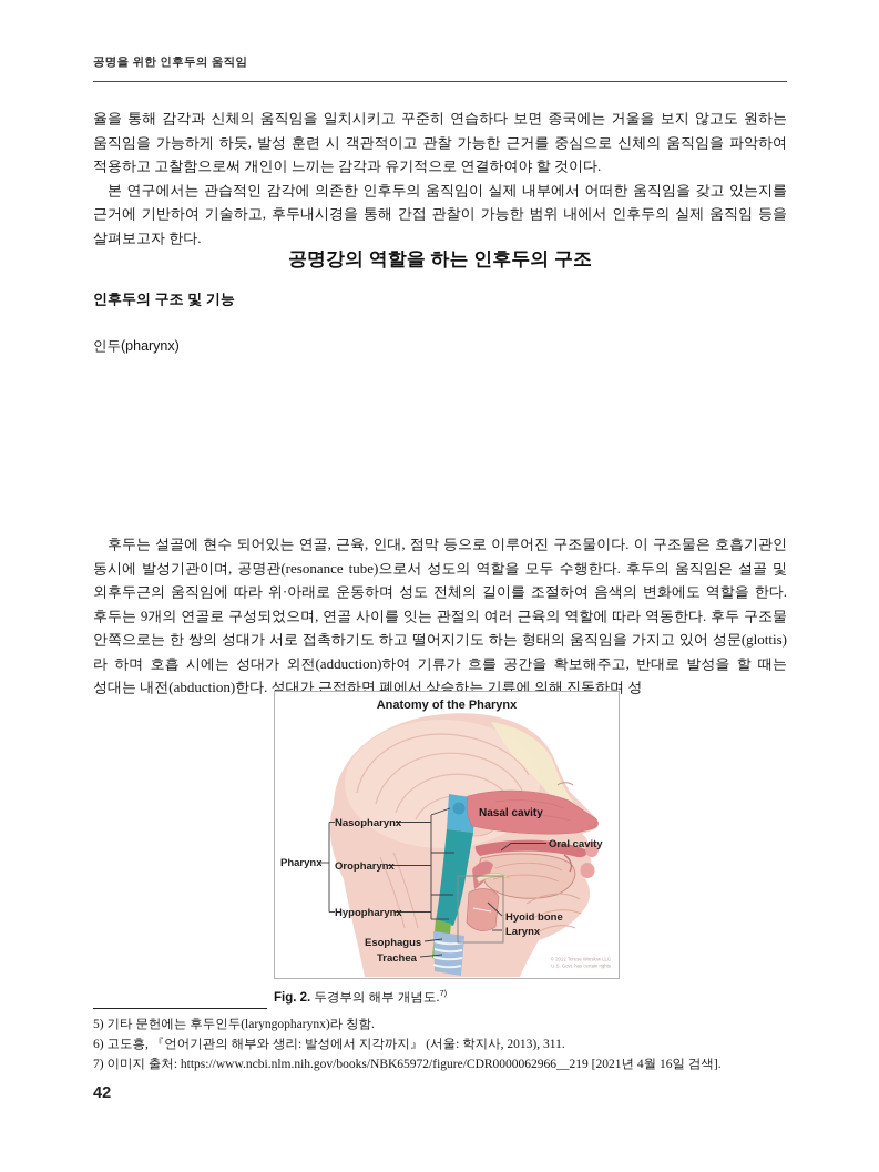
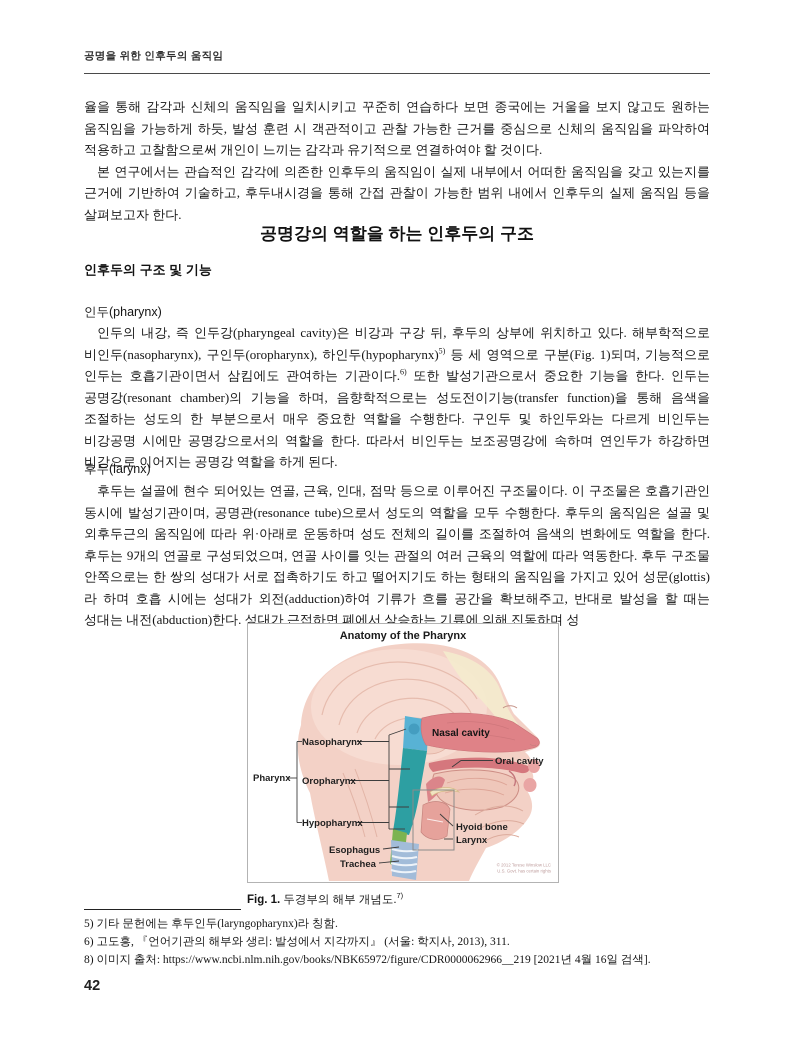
  공명을 위한 인후두의 움직임
  율을 통해 감각과 신체의 움직임을 일치시키고 꾸준히 연습하다 보면 종국에는 거울을 보지 않고도 원하는 움직임을 가능하게 하듯, 발성 훈련 시 객관적이고 관찰 가능한 근거를 중심으로 신체의 움직임을 파악하여 적용하고 고찰함으로써 개인이 느끼는 감각과 유기적으로 연결하여야 할 것이다.
  본 연구에서는 관습적인 감각에 의존한 인후두의 움직임이 실제 내부에서 어떠한 움직임을 갖고 있는지를 근거에 기반하여 기술하고, 후두내시경을 통해 간접 관찰이 가능한 범위 내에서 인후두의 실제 움직임 등을 살펴보고자 한다.
  공명강의 역할을 하는 인후두의 구조
  인후두의 구조 및 기능
  인두(pharynx)
+ 인두의 내강, 즉 인두강(pharyngeal cavity)은 비강과 구강 뒤, 후두의 상부에 위치하고 있다. 해부학적으로 비인두(nasopharynx), 구인두(oropharynx), 하인두(hypopharynx)5) 등 세 영역으로 구분(Fig. 1)되며, 기능적으로 인두는 호흡기관이면서 삼킴에도 관여하는 기관이다.6) 또한 발성기관으로서 중요한 기능을 한다. 인두는 공명강(resonant chamber)의 기능을 하며, 음향학적으로는 성도전이기능(transfer function)을 통해 음색을 조절하는 성도의 한 부분으로서 매우 중요한 역할을 수행한다. 구인두 및 하인두와는 다르게 비인두는 비강공명 시에만 공명강으로서의 역할을 한다. 따라서 비인두는 보조공명강에 속하며 연인두가 하강하면 비강으로 이어지는 공명강 역할을 하게 된다.
+ 후두(larynx)
  후두는 설골에 현수 되어있는 연골, 근육, 인대, 점막 등으로 이루어진 구조물이다. 이 구조물은 호흡기관인 동시에 발성기관이며, 공명관(resonance tube)으로서 성도의 역할을 모두 수행한다. 후두의 움직임은 설골 및 외후두근의 움직임에 따라 위·아래로 운동하며 성도 전체의 길이를 조절하여 음색의 변화에도 역할을 한다. 후두는 9개의 연골로 구성되었으며, 연골 사이를 잇는 관절의 여러 근육의 역할에 따라 역동한다. 후두 구조물 안쪽으로는 한 쌍의 성대가 서로 접촉하기도 하고 떨어지기도 하는 형태의 움직임을 가지고 있어 성문(glottis)라 하며 호흡 시에는 성대가 외전(adduction)하여 기류가 흐를 공간을 확보해주고, 반대로 발성을 할 때는 성대는 내전(abduction)한다. 성대가 근접하면 폐에서 상승하는 기류에 의해 진동하며 성
  Anatomy of the Pharynx
  Nasal cavity
  Oral cavity
  Pharynx
  Nasopharynx
  Oropharynx
  Hypopharynx
  Hyoid bone
  Larynx
  Esophagus
  Trachea
- Fig. 2. 두경부의 해부 개념도.7)
+ Fig. 1. 두경부의 해부 개념도.7)
  5) 기타 문헌에는 후두인두(laryngopharynx)라 칭함.
  6) 고도흥, 『언어기관의 해부와 생리: 발성에서 지각까지』 (서울: 학지사, 2013), 311.
- 7) 이미지 출처: https://www.ncbi.nlm.nih.gov/books/NBK65972/figure/CDR0000062966__219 [2021년 4월 16일 검색].
+ 8) 이미지 출처: https://www.ncbi.nlm.nih.gov/books/NBK65972/figure/CDR0000062966__219 [2021년 4월 16일 검색].
  42
